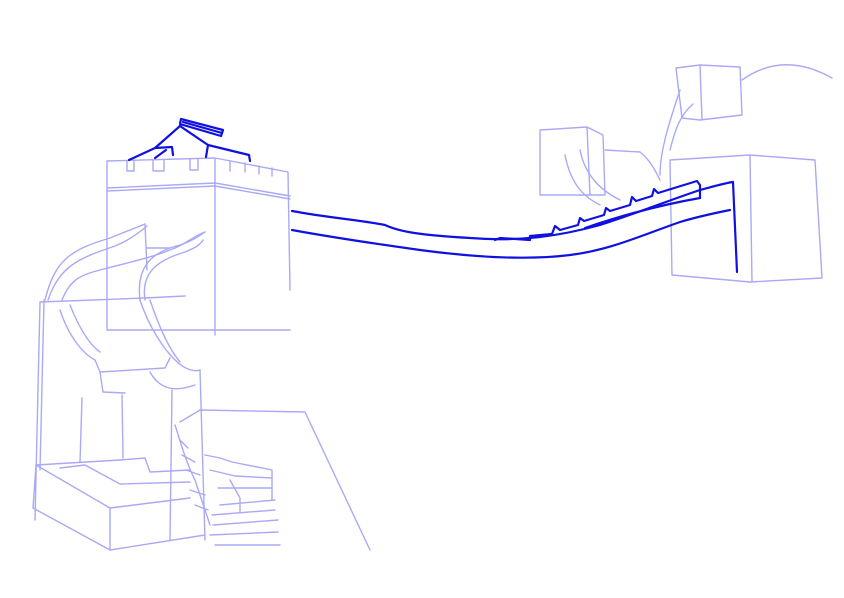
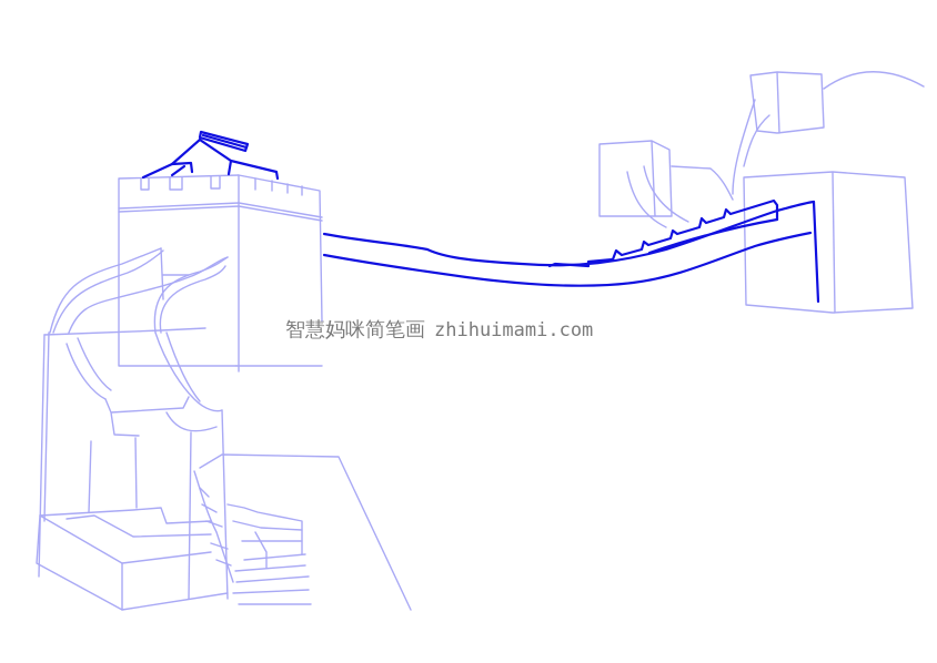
+ 智慧妈咪简笔画 zhihuimami.com
